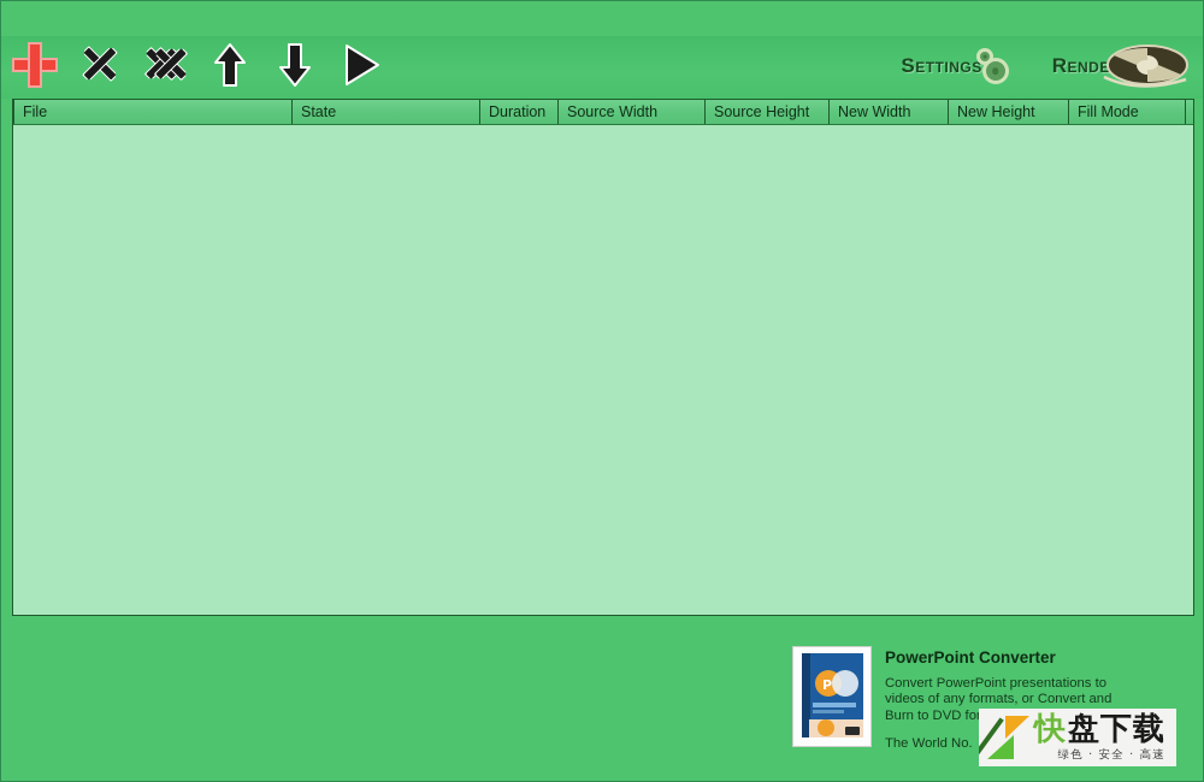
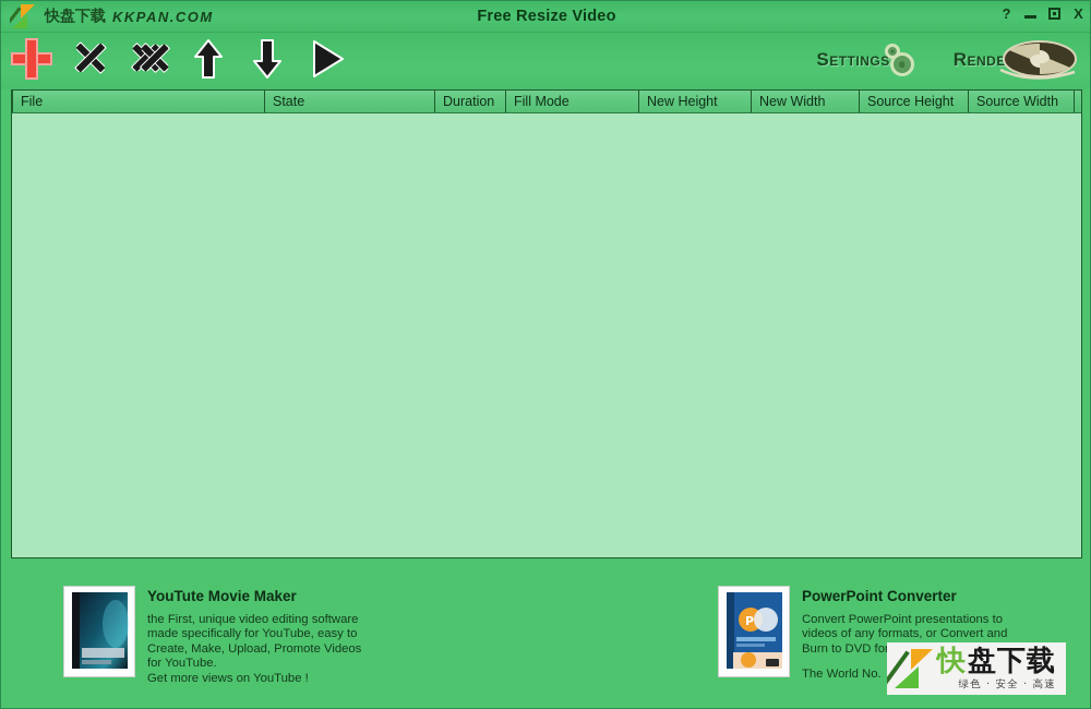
+ 快盘下载
+ KKPAN.COM
+ Free Resize Video
+ ?
+ X
  Settings
  Rende
  File
  State
  Duration
- Source Width
+ Fill Mode
- Source Height
+ New Height
  New Width
- New Height
+ Source Height
- Fill Mode
+ Source Width
+ YouTute Movie Maker
+ the First, unique video editing software
+ made specifically for YouTube, easy to
+ Create, Make, Upload, Promote Videos
+ for YouTube.
+ Get more views on YouTube !
  P
  PowerPoint Converter
  Convert PowerPoint presentations to
  videos of any formats, or Convert and
  Burn to DVD fo
  The World No.
  快
  盘下载
  绿色 · 安全 · 高速
